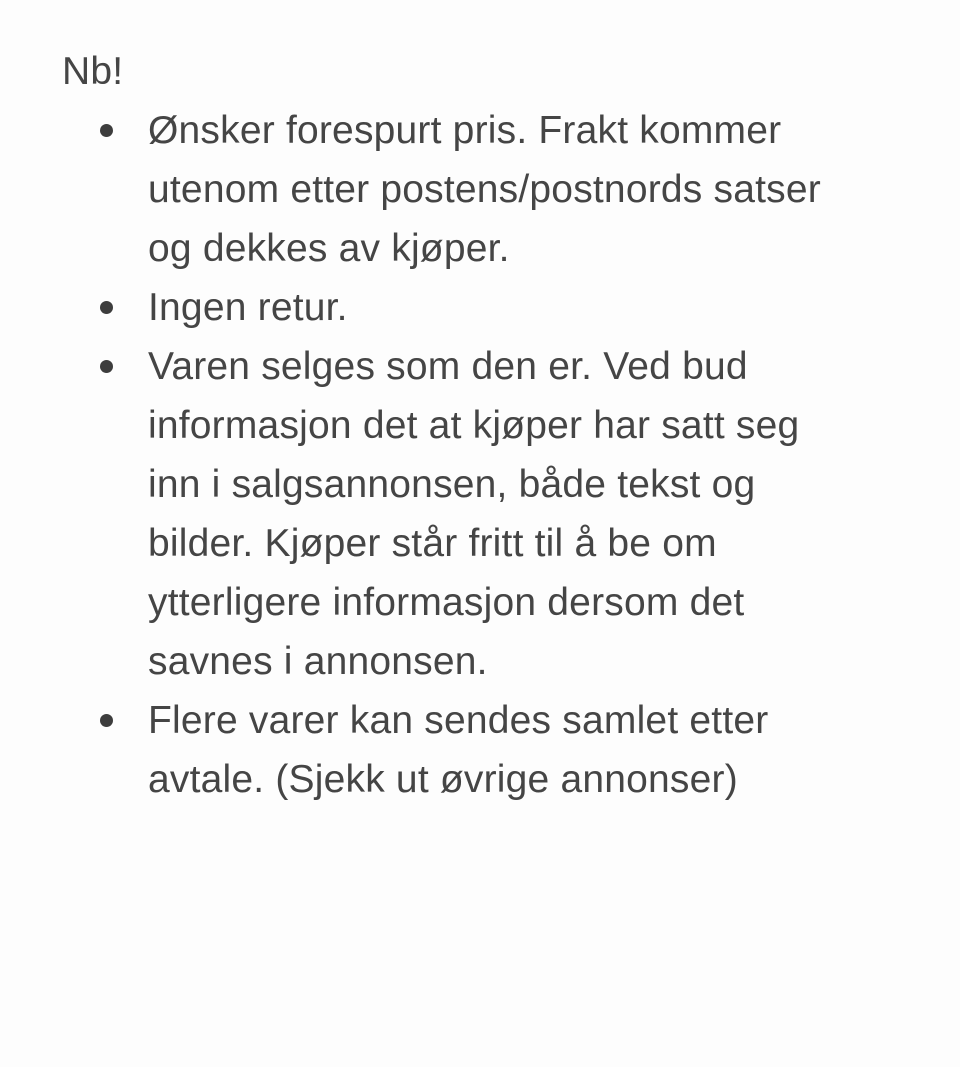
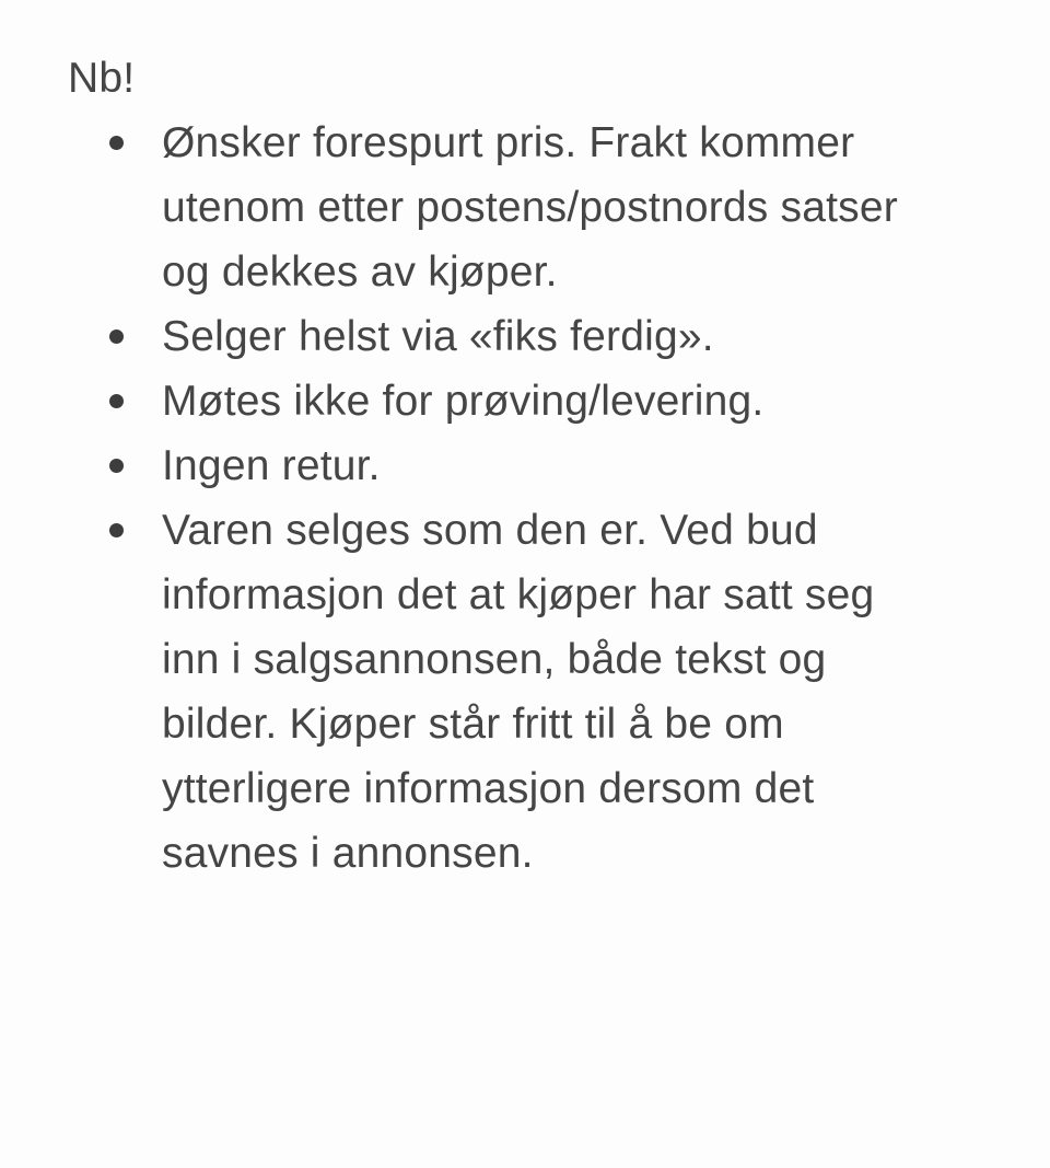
  Nb!
  Ønsker forespurt pris. Frakt kommer utenom etter postens/postnords satser og dekkes av kjøper.
+ Selger helst via «fiks ferdig».
+ Møtes ikke for prøving/levering.
  Ingen retur.
  Varen selges som den er. Ved bud informasjon det at kjøper har satt seg inn i salgsannonsen, både tekst og bilder. Kjøper står fritt til å be om ytterligere informasjon dersom det savnes i annonsen.
- Flere varer kan sendes samlet etter avtale. (Sjekk ut øvrige annonser)
